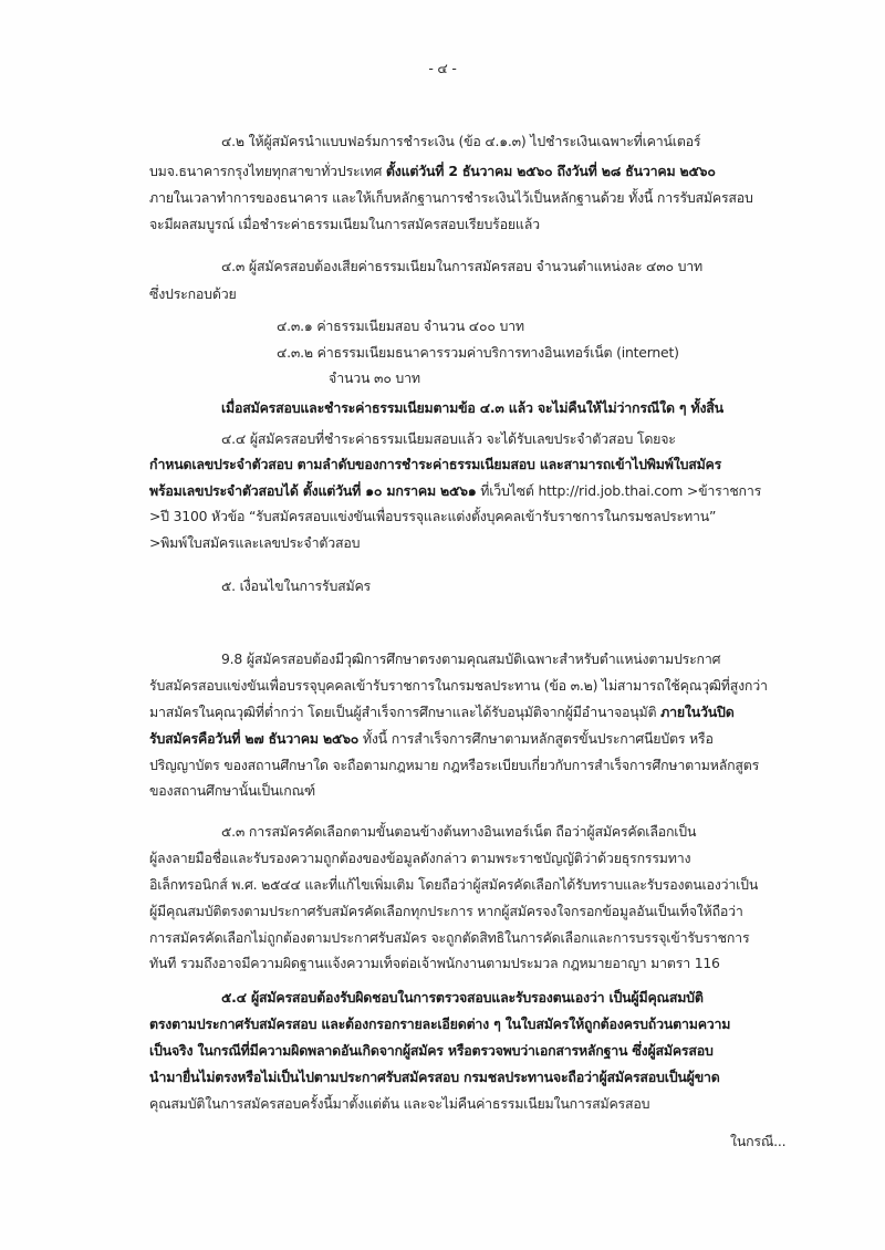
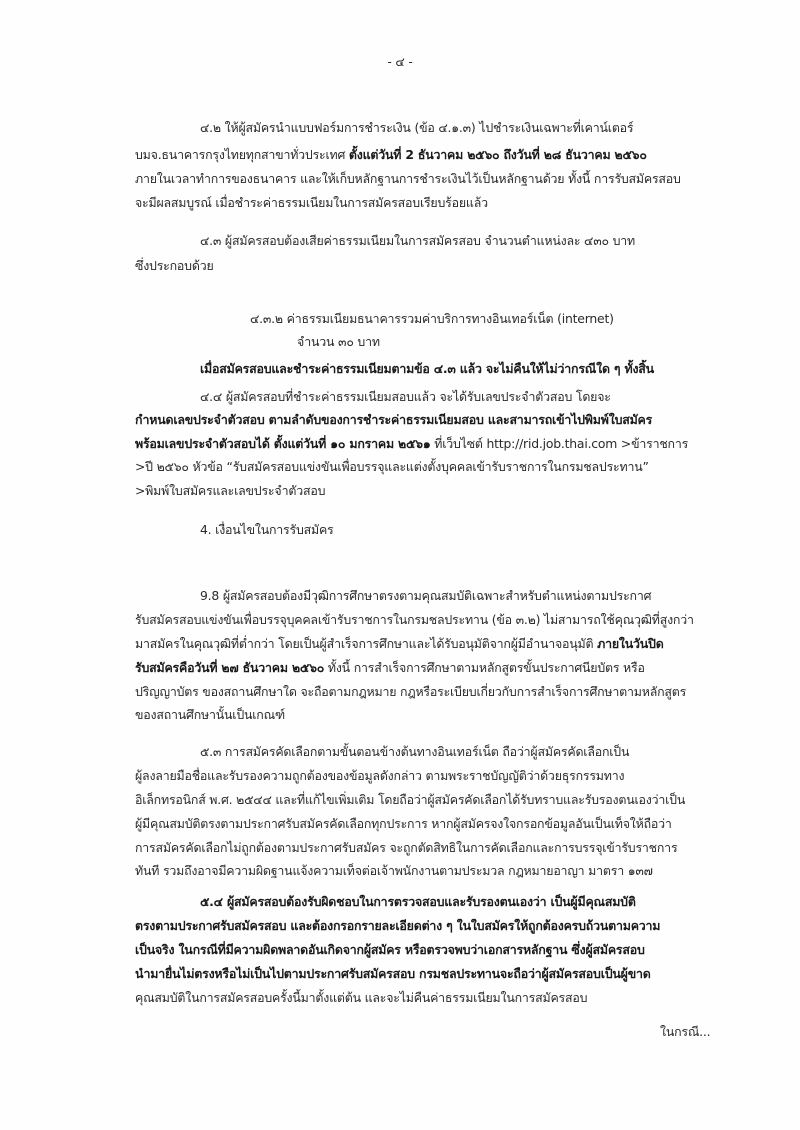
  - ๔ -
  ๔.๒ ให้ผู้สมัครนำแบบฟอร์มการชำระเงิน (ข้อ ๔.๑.๓) ไปชำระเงินเฉพาะที่เคาน์เตอร์
  บมจ.ธนาคารกรุงไทยทุกสาขาทั่วประเทศ ตั้งแต่วันที่ 2 ธันวาคม ๒๕๖๐ ถึงวันที่ ๒๘ ธันวาคม ๒๕๖๐
  ภายในเวลาทำการของธนาคาร และให้เก็บหลักฐานการชำระเงินไว้เป็นหลักฐานด้วย ทั้งนี้ การรับสมัครสอบ
  จะมีผลสมบูรณ์ เมื่อชำระค่าธรรมเนียมในการสมัครสอบเรียบร้อยแล้ว
  ๔.๓ ผู้สมัครสอบต้องเสียค่าธรรมเนียมในการสมัครสอบ จำนวนตำแหน่งละ ๔๓๐ บาท
  ซึ่งประกอบด้วย
- ๔.๓.๑ ค่าธรรมเนียมสอบ จำนวน ๔๐๐ บาท
  ๔.๓.๒ ค่าธรรมเนียมธนาคารรวมค่าบริการทางอินเทอร์เน็ต (internet)
  จำนวน ๓๐ บาท
  เมื่อสมัครสอบและชำระค่าธรรมเนียมตามข้อ ๔.๓ แล้ว จะไม่คืนให้ไม่ว่ากรณีใด ๆ ทั้งสิ้น
  ๔.๔ ผู้สมัครสอบที่ชำระค่าธรรมเนียมสอบแล้ว จะได้รับเลขประจำตัวสอบ โดยจะ
  กำหนดเลขประจำตัวสอบ ตามลำดับของการชำระค่าธรรมเนียมสอบ และสามารถเข้าไปพิมพ์ใบสมัคร
  พร้อมเลขประจำตัวสอบได้ ตั้งแต่วันที่ ๑๐ มกราคม ๒๕๖๑ ที่เว็บไซต์ http://rid.job.thai.com >ข้าราชการ
- >ปี 3100 หัวข้อ “รับสมัครสอบแข่งขันเพื่อบรรจุและแต่งตั้งบุคคลเข้ารับราชการในกรมชลประทาน”
+ >ปี ๒๕๖๐ หัวข้อ “รับสมัครสอบแข่งขันเพื่อบรรจุและแต่งตั้งบุคคลเข้ารับราชการในกรมชลประทาน”
  >พิมพ์ใบสมัครและเลขประจำตัวสอบ
- ๕. เงื่อนไขในการรับสมัคร
+ 4. เงื่อนไขในการรับสมัคร
  9.8 ผู้สมัครสอบต้องมีวุฒิการศึกษาตรงตามคุณสมบัติเฉพาะสำหรับตำแหน่งตามประกาศ
  รับสมัครสอบแข่งขันเพื่อบรรจุบุคคลเข้ารับราชการในกรมชลประทาน (ข้อ ๓.๒) ไม่สามารถใช้คุณวุฒิที่สูงกว่า
  มาสมัครในคุณวุฒิที่ต่ำกว่า โดยเป็นผู้สำเร็จการศึกษาและได้รับอนุมัติจากผู้มีอำนาจอนุมัติ ภายในวันปิด
  รับสมัครคือวันที่ ๒๗ ธันวาคม ๒๕๖๐ ทั้งนี้ การสำเร็จการศึกษาตามหลักสูตรขั้นประกาศนียบัตร หรือ
  ปริญญาบัตร ของสถานศึกษาใด จะถือตามกฎหมาย กฎหรือระเบียบเกี่ยวกับการสำเร็จการศึกษาตามหลักสูตร
  ของสถานศึกษานั้นเป็นเกณฑ์
  ๕.๓ การสมัครคัดเลือกตามขั้นตอนข้างต้นทางอินเทอร์เน็ต ถือว่าผู้สมัครคัดเลือกเป็น
  ผู้ลงลายมือชื่อและรับรองความถูกต้องของข้อมูลดังกล่าว ตามพระราชบัญญัติว่าด้วยธุรกรรมทาง
  อิเล็กทรอนิกส์ พ.ศ. ๒๕๔๔ และที่แก้ไขเพิ่มเติม โดยถือว่าผู้สมัครคัดเลือกได้รับทราบและรับรองตนเองว่าเป็น
  ผู้มีคุณสมบัติตรงตามประกาศรับสมัครคัดเลือกทุกประการ หากผู้สมัครจงใจกรอกข้อมูลอันเป็นเท็จให้ถือว่า
  การสมัครคัดเลือกไม่ถูกต้องตามประกาศรับสมัคร จะถูกตัดสิทธิในการคัดเลือกและการบรรจุเข้ารับราชการ
- ทันที รวมถึงอาจมีความผิดฐานแจ้งความเท็จต่อเจ้าพนักงานตามประมวล กฎหมายอาญา มาตรา 116
+ ทันที รวมถึงอาจมีความผิดฐานแจ้งความเท็จต่อเจ้าพนักงานตามประมวล กฎหมายอาญา มาตรา ๑๓๗
  ๕.๔ ผู้สมัครสอบต้องรับผิดชอบในการตรวจสอบและรับรองตนเองว่า เป็นผู้มีคุณสมบัติ
  ตรงตามประกาศรับสมัครสอบ และต้องกรอกรายละเอียดต่าง ๆ ในใบสมัครให้ถูกต้องครบถ้วนตามความ
  เป็นจริง ในกรณีที่มีความผิดพลาดอันเกิดจากผู้สมัคร หรือตรวจพบว่าเอกสารหลักฐาน ซึ่งผู้สมัครสอบ
  นำมายื่นไม่ตรงหรือไม่เป็นไปตามประกาศรับสมัครสอบ กรมชลประทานจะถือว่าผู้สมัครสอบเป็นผู้ขาด
  คุณสมบัติในการสมัครสอบครั้งนี้มาตั้งแต่ต้น และจะไม่คืนค่าธรรมเนียมในการสมัครสอบ
  ในกรณี...
